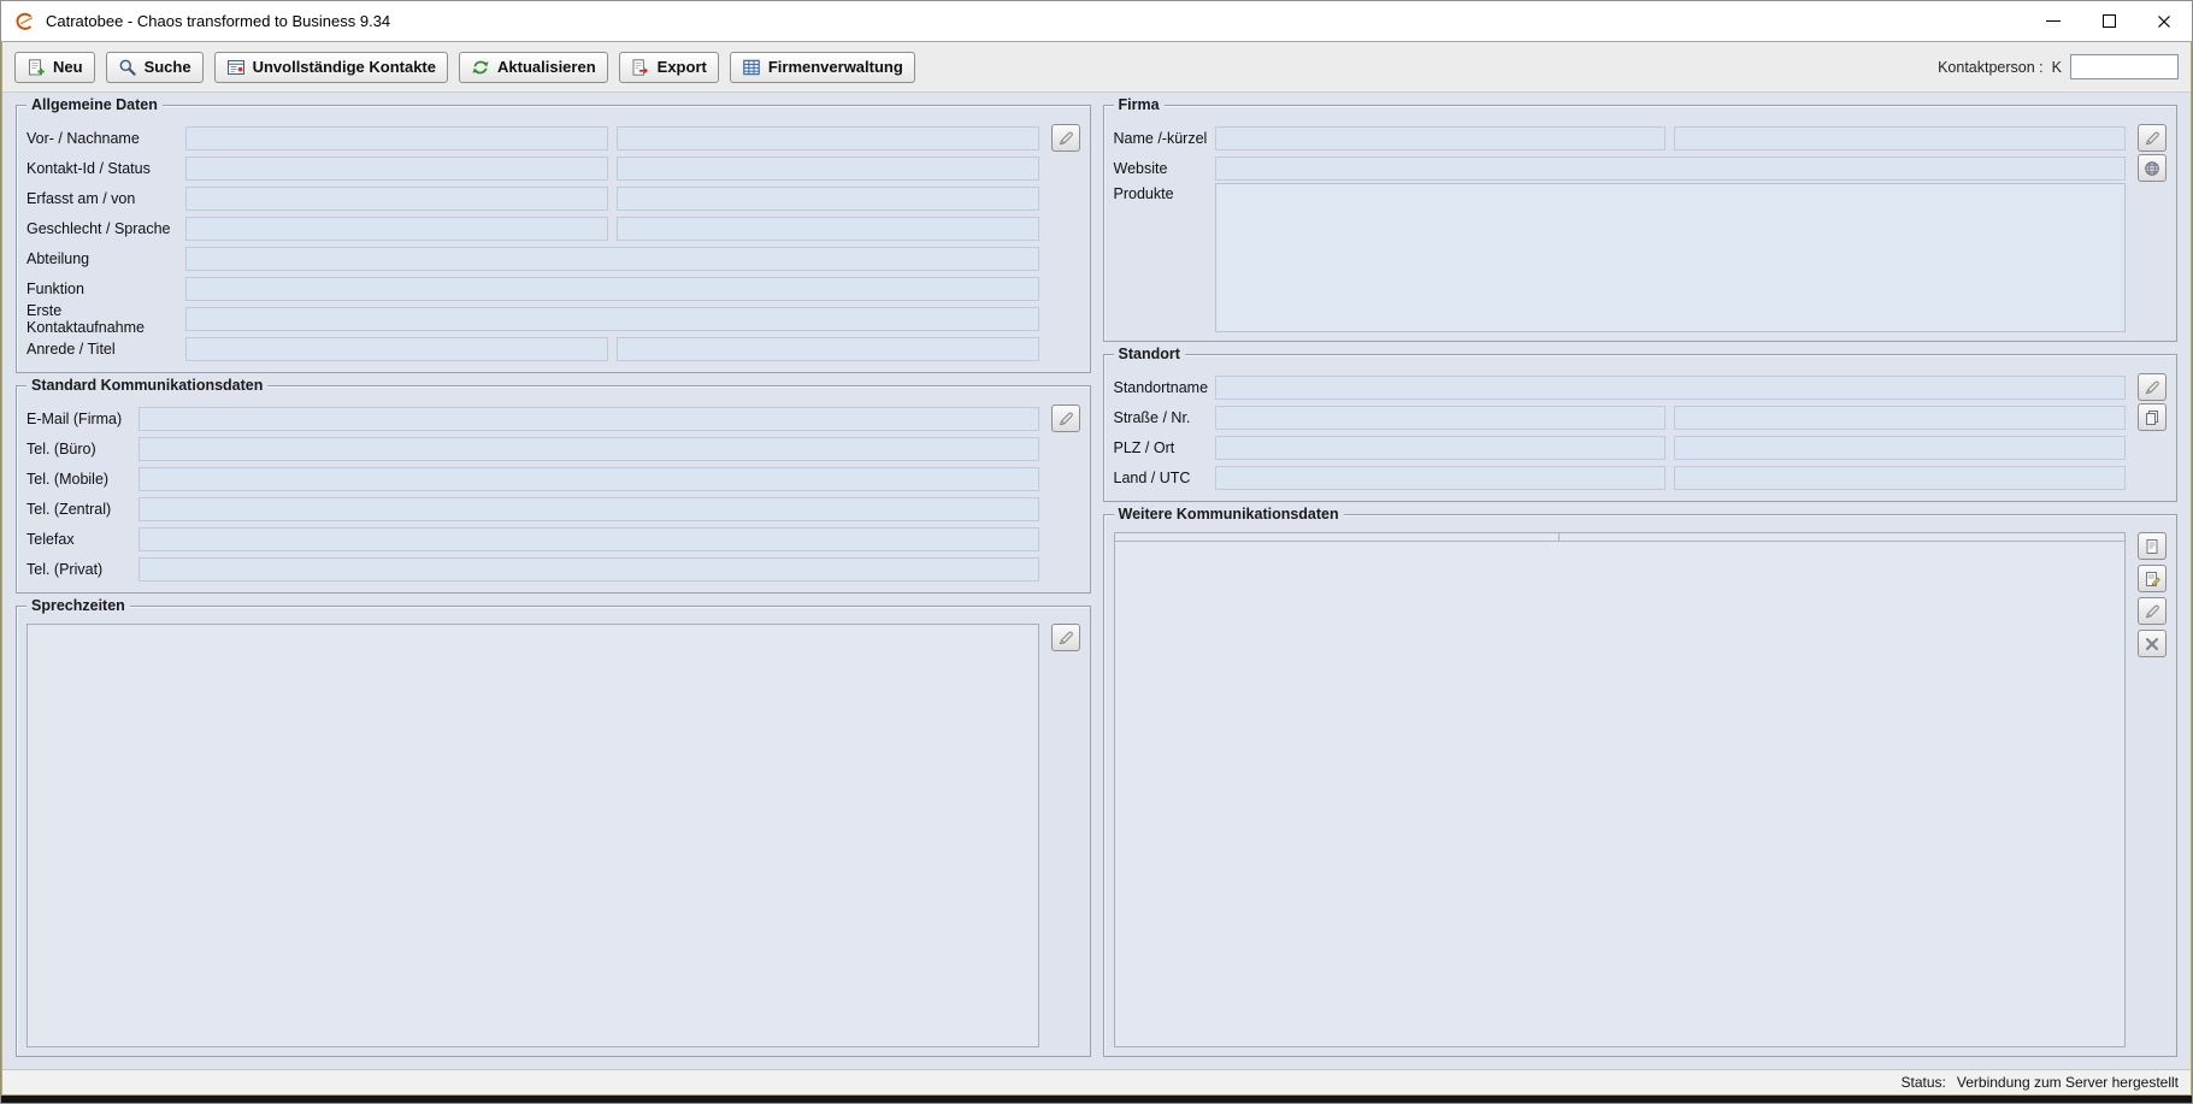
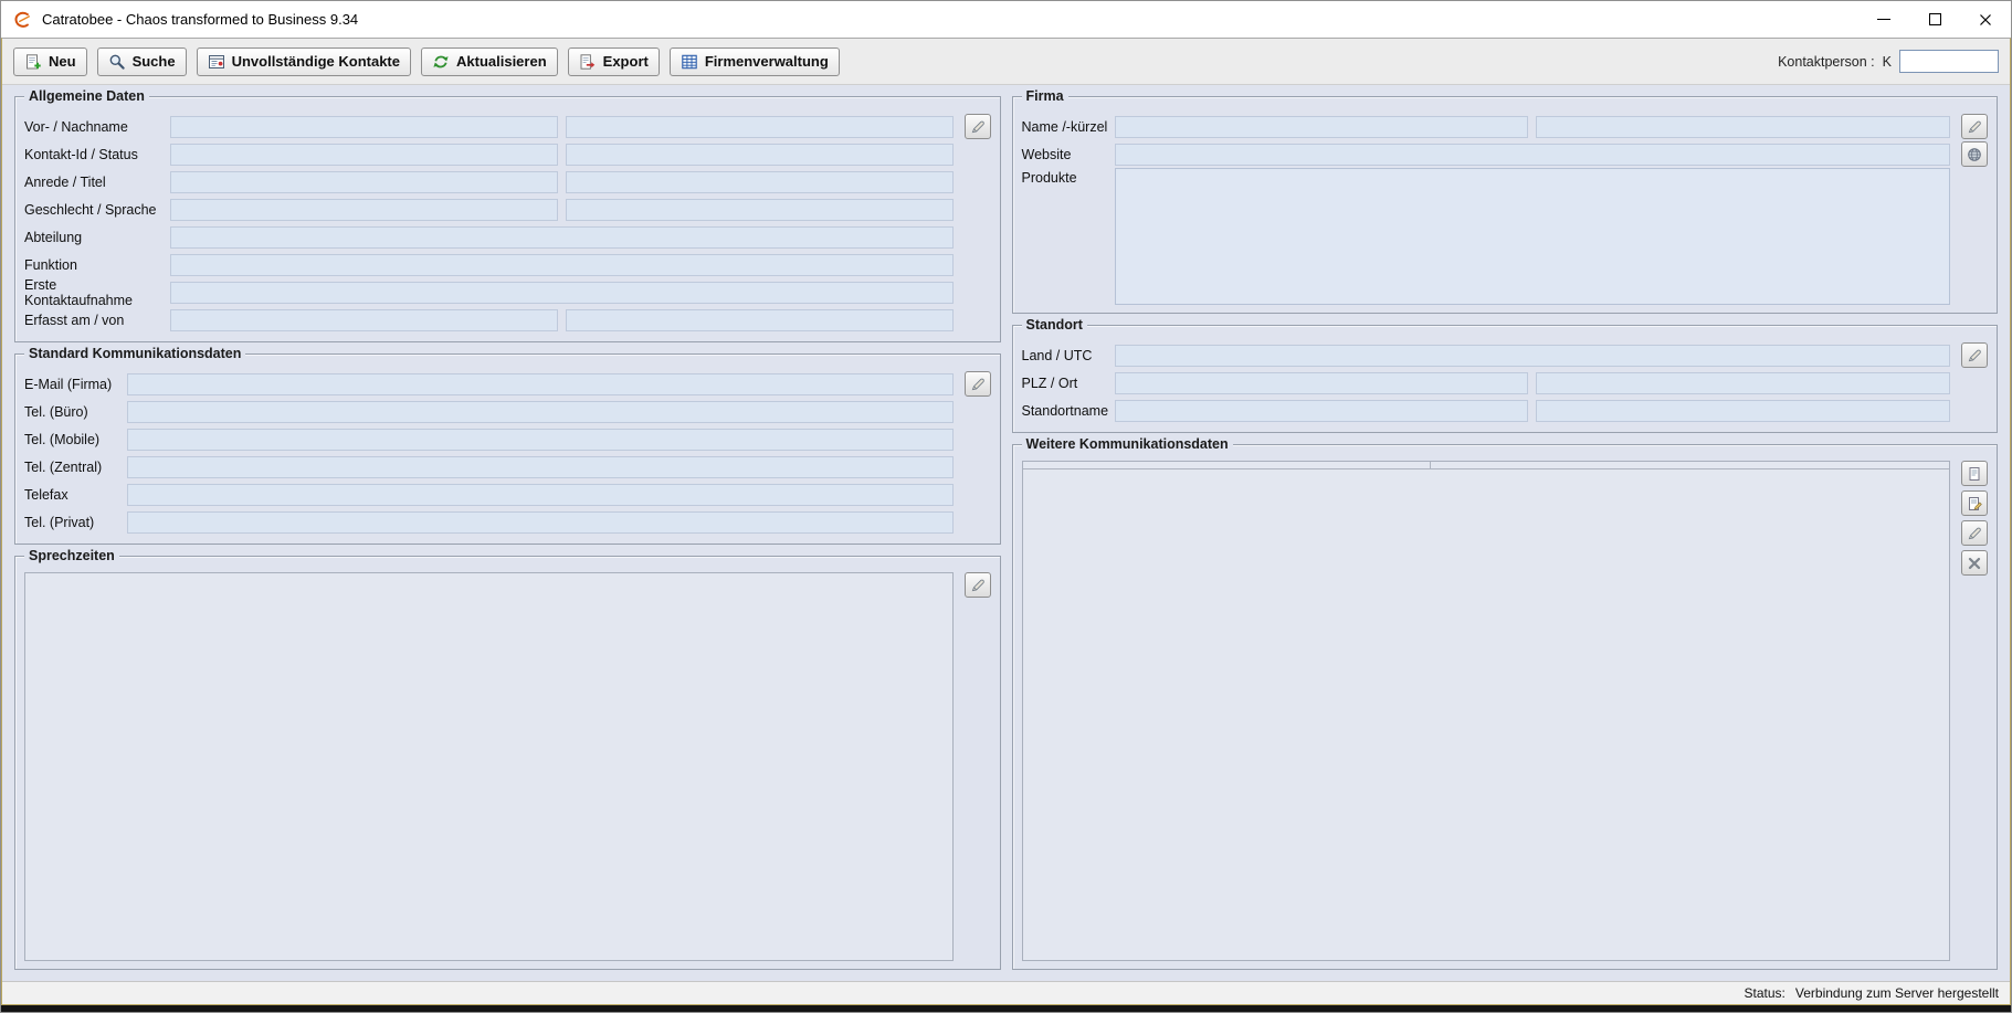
  Catratobee - Chaos transformed to Business 9.34
  Neu
  Suche
  Unvollständige Kontakte
  Aktualisieren
  Export
  Firmenverwaltung
  Kontaktperson :
  K
  Allgemeine Daten
  Vor- / Nachname
  Kontakt-Id / Status
- Erfasst am / von
+ Anrede / Titel
  Geschlecht / Sprache
  Abteilung
  Funktion
  Erste Kontaktaufnahme
- Anrede / Titel
+ Erfasst am / von
  Standard Kommunikationsdaten
  E-Mail (Firma)
  Tel. (Büro)
  Tel. (Mobile)
  Tel. (Zentral)
  Telefax
  Tel. (Privat)
  Sprechzeiten
  Firma
  Name /-kürzel
  Website
  Produkte
  Standort
- Standortname
+ Land / UTC
- Straße / Nr.
  PLZ / Ort
- Land / UTC
+ Standortname
  Weitere Kommunikationsdaten
  Status:
  Verbindung zum Server hergestellt
